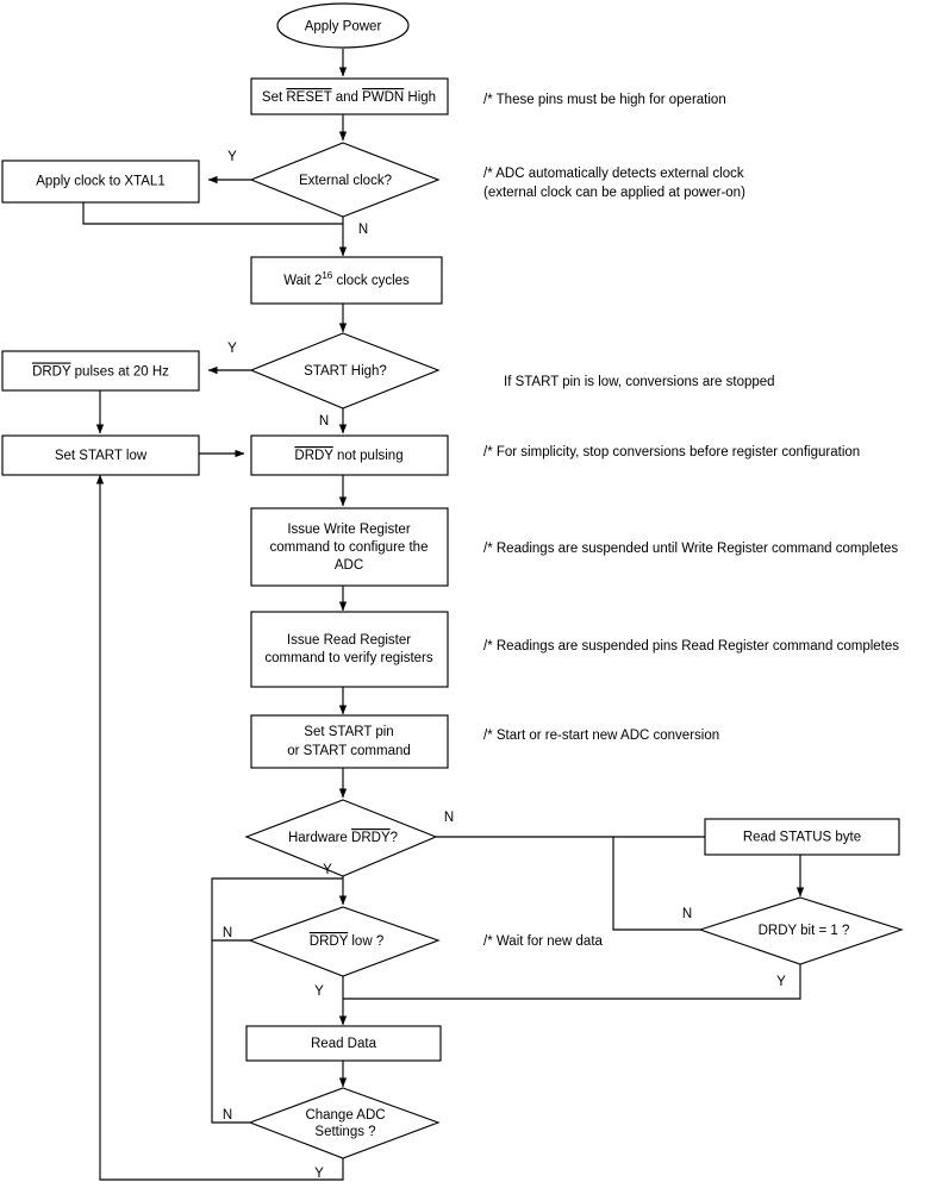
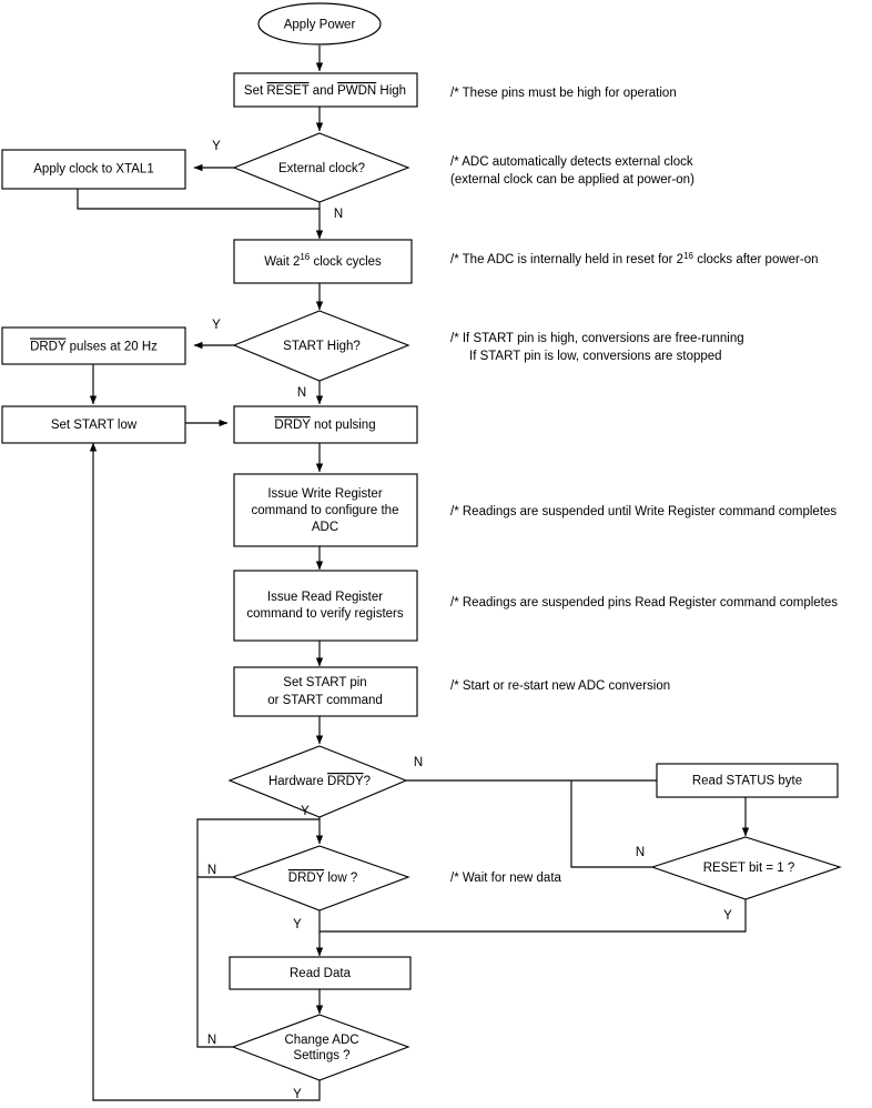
  Apply Power
  Set RESET and PWDN High
  External clock?
  Apply clock to XTAL1
  Wait 216 clock cycles
  START High?
  DRDY pulses at 20 Hz
  Set START low
  DRDY not pulsing
  Issue Write Register
  command to configure the
  ADC
  Issue Read Register
  command to verify registers
  Set START pin
  or START command
  Hardware DRDY?
  Read STATUS byte
- DRDY bit = 1 ?
+ RESET bit = 1 ?
  DRDY low ?
  Read Data
  Change ADC
  Settings ?
  Y
  N
  Y
  N
  N
  Y
  N
  Y
  N
  Y
  N
  Y
  /* These pins must be high for operation
  /* ADC automatically detects external clock
  (external clock can be applied at power-on)
+ /* The ADC is internally held in reset for 216 clocks after power-on
+ /* If START pin is high, conversions are free-running
  If START pin is low, conversions are stopped
- /* For simplicity, stop conversions before register configuration
  /* Readings are suspended until Write Register command completes
  /* Readings are suspended pins Read Register command completes
  /* Start or re-start new ADC conversion
  /* Wait for new data
